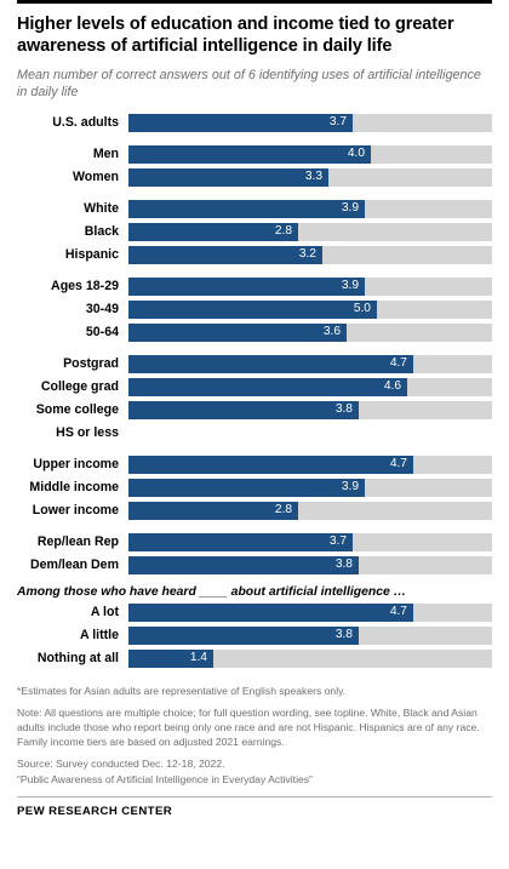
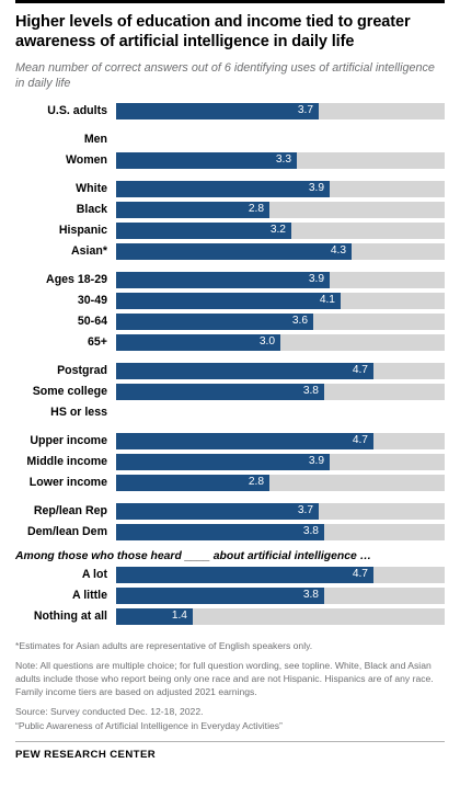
  Higher levels of education and income tied to greater awareness of artificial intelligence in daily life
  Mean number of correct answers out of 6 identifying uses of artificial intelligence in daily life
  U.S. adults
  3.7
  Men
- 4.0
  Women
  3.3
  White
  3.9
  Black
  2.8
  Hispanic
  3.2
+ Asian*
+ 4.3
  Ages 18-29
  3.9
  30-49
- 5.0
+ 4.1
  50-64
  3.6
+ 65+
+ 3.0
  Postgrad
  4.7
- College grad
- 4.6
  Some college
  3.8
  HS or less
  Upper income
  4.7
  Middle income
  3.9
  Lower income
  2.8
  Rep/lean Rep
  3.7
  Dem/lean Dem
  3.8
- Among those who have heard ____ about artificial intelligence …
+ Among those who those heard ____ about artificial intelligence …
  A lot
  4.7
  A little
  3.8
  Nothing at all
  1.4
  *Estimates for Asian adults are representative of English speakers only.
  Note: All questions are multiple choice; for full question wording, see topline. White, Black and Asian adults include those who report being only one race and are not Hispanic. Hispanics are of any race. Family income tiers are based on adjusted 2021 earnings.
  Source: Survey conducted Dec. 12-18, 2022.
  “Public Awareness of Artificial Intelligence in Everyday Activities”
  PEW RESEARCH CENTER
